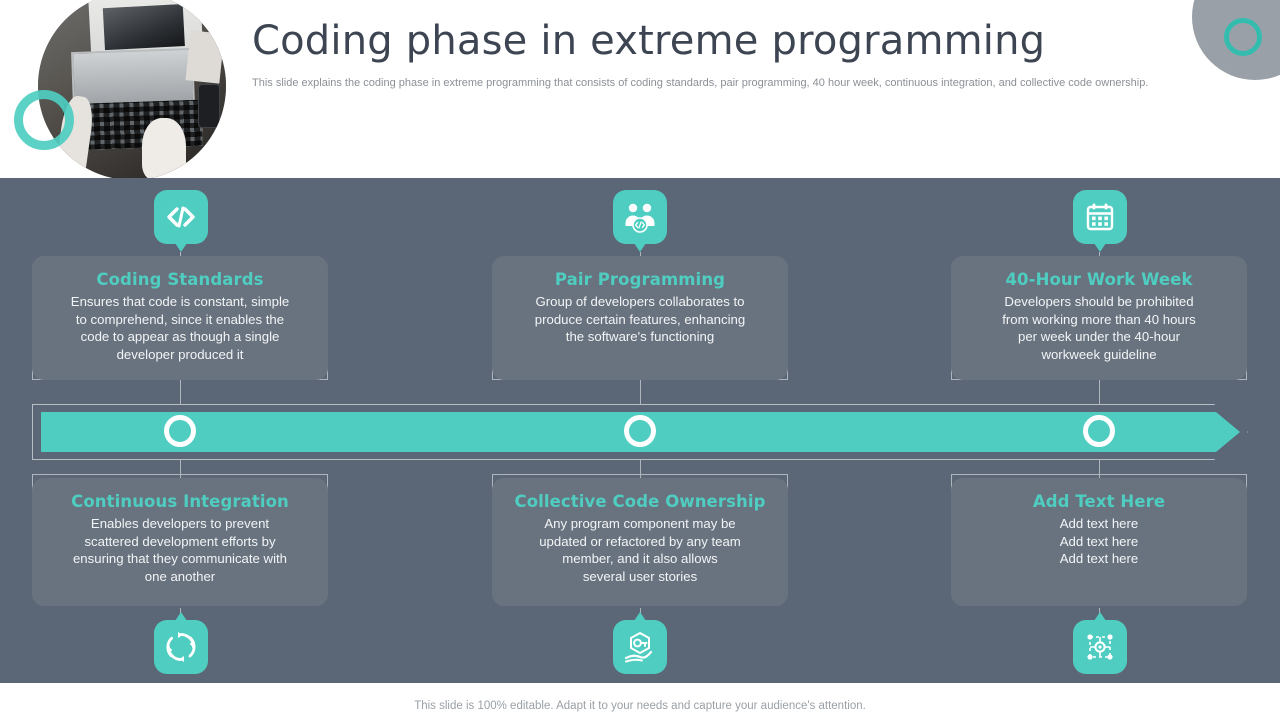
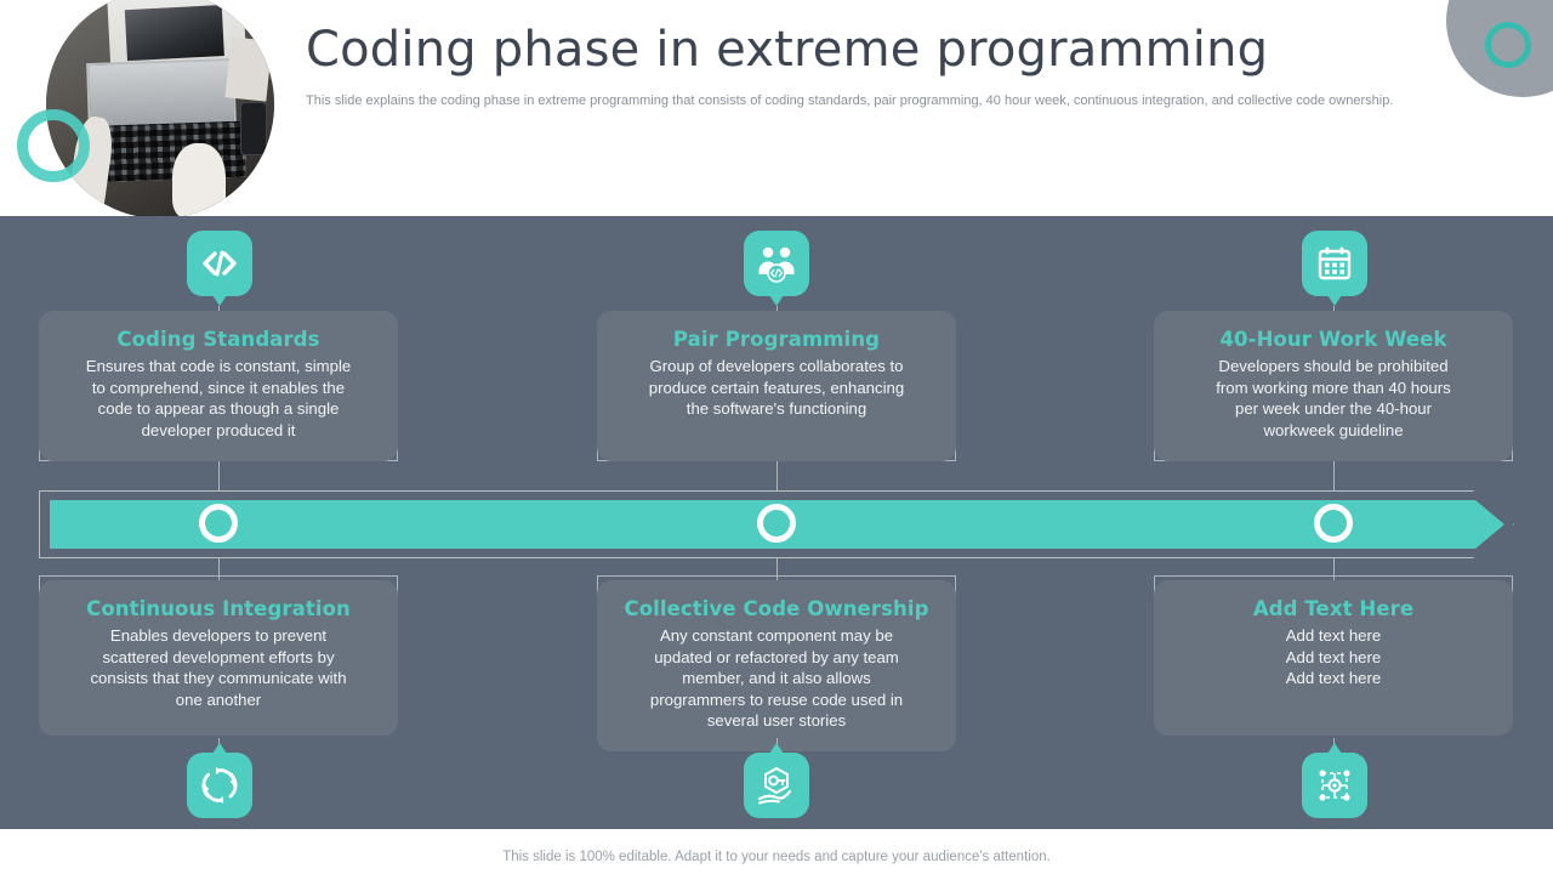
  Coding phase in extreme programming
  This slide explains the coding phase in extreme programming that consists of coding standards, pair programming, 40 hour week, continuous integration, and collective code ownership.
  Coding Standards
  Ensures that code is constant, simple
  to comprehend, since it enables the
  code to appear as though a single
  developer produced it
  Pair Programming
  Group of developers collaborates to
  produce certain features, enhancing
  the software's functioning
  40-Hour Work Week
  Developers should be prohibited
  from working more than 40 hours
  per week under the 40-hour
  workweek guideline
  Continuous Integration
  Enables developers to prevent
  scattered development efforts by
- ensuring that they communicate with
+ consists that they communicate with
  one another
  Collective Code Ownership
- Any program component may be
+ Any constant component may be
  updated or refactored by any team
  member, and it also allows
+ programmers to reuse code used in
  several user stories
  Add Text Here
  Add text here
  Add text here
  Add text here
  This slide is 100% editable. Adapt it to your needs and capture your audience's attention.
